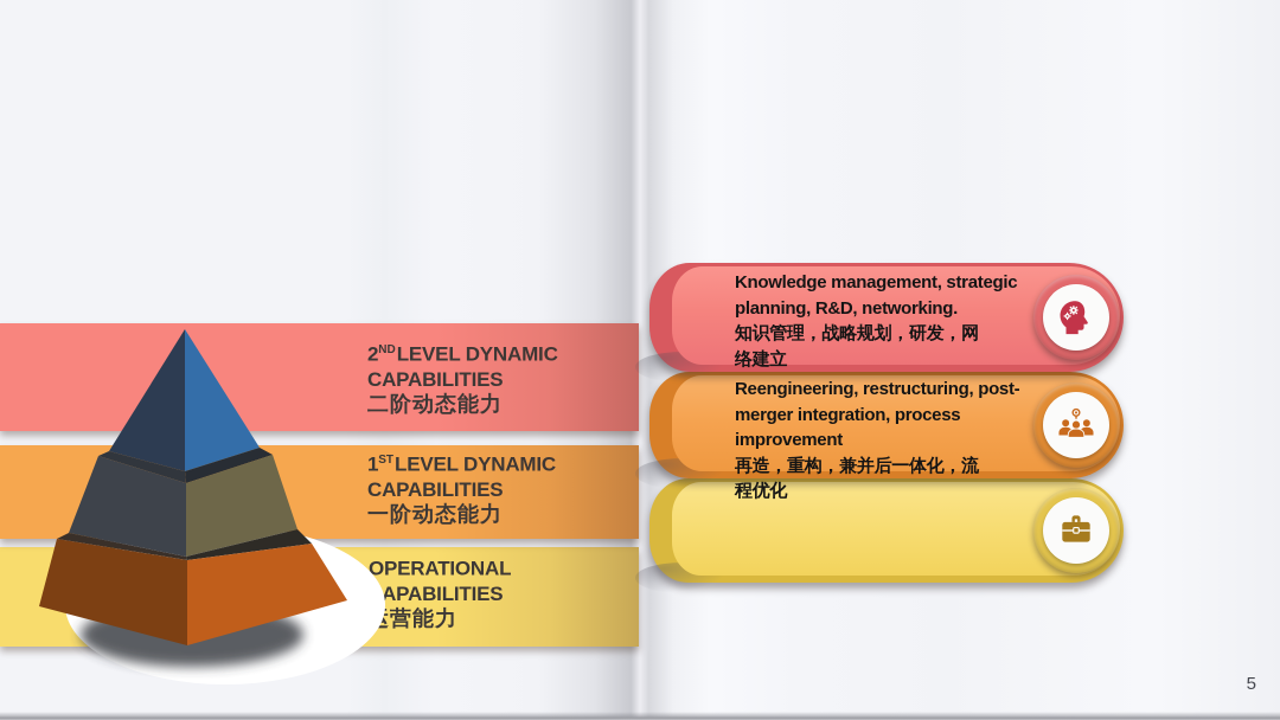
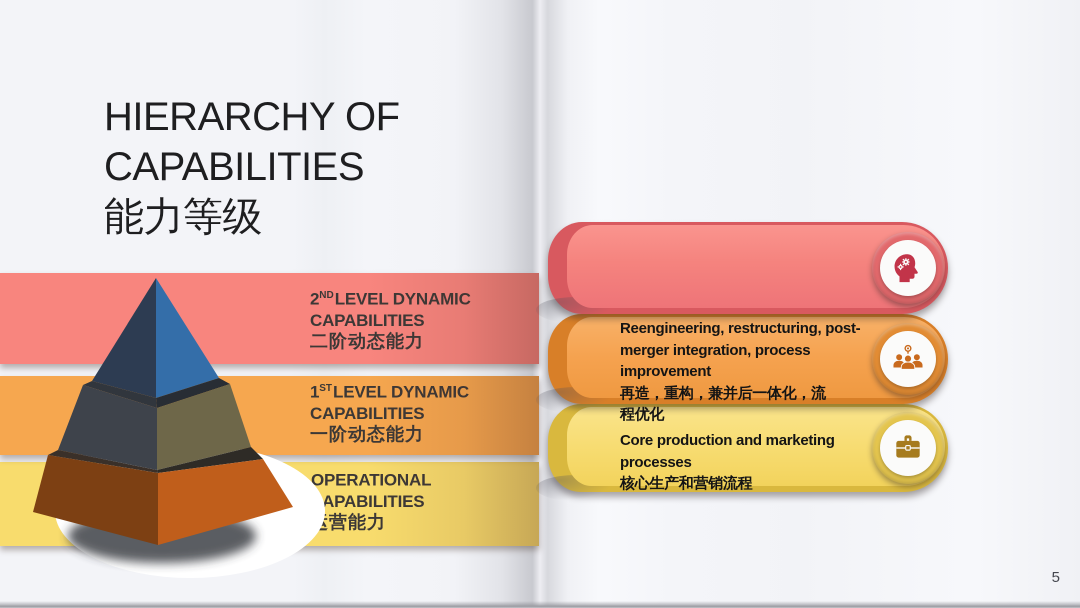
+ HIERARCHY OF
+ CAPABILITIES
+ 能力等级
+ Core production and marketing
+ processes
+ 核心生产和营销流程
  Reengineering, restructuring, post-
  merger integration, process
  improvement
  再造，重构，兼并后一体化，流
  程优化
- Knowledge management, strategic
- planning, R&D, networking.
- 知识管理，战略规划，研发，网
- 络建立
  5
